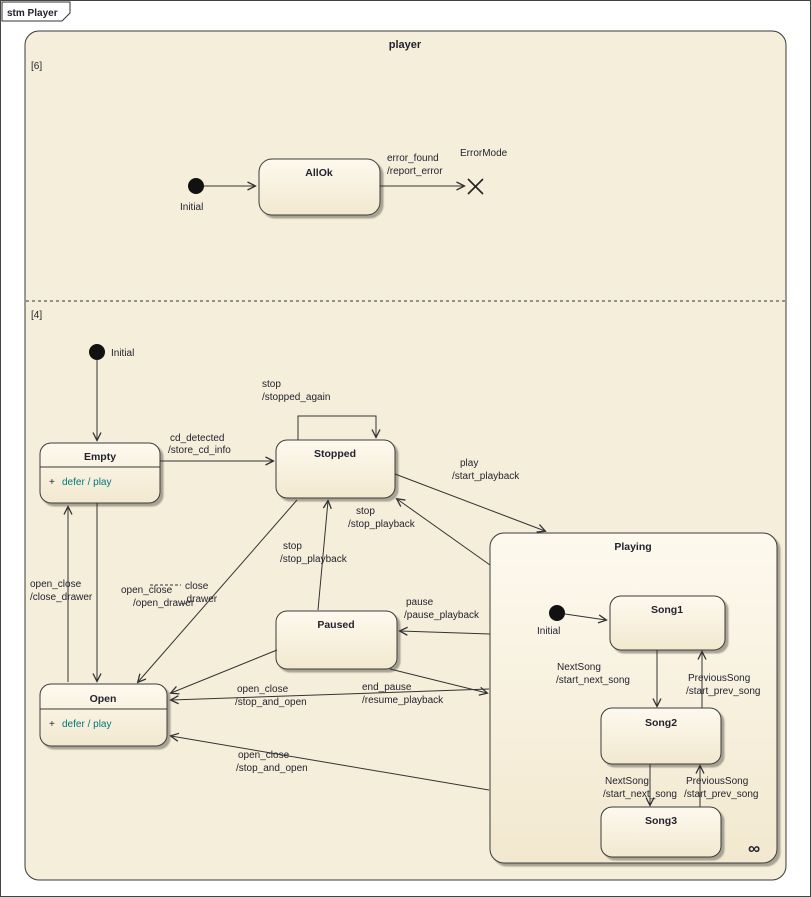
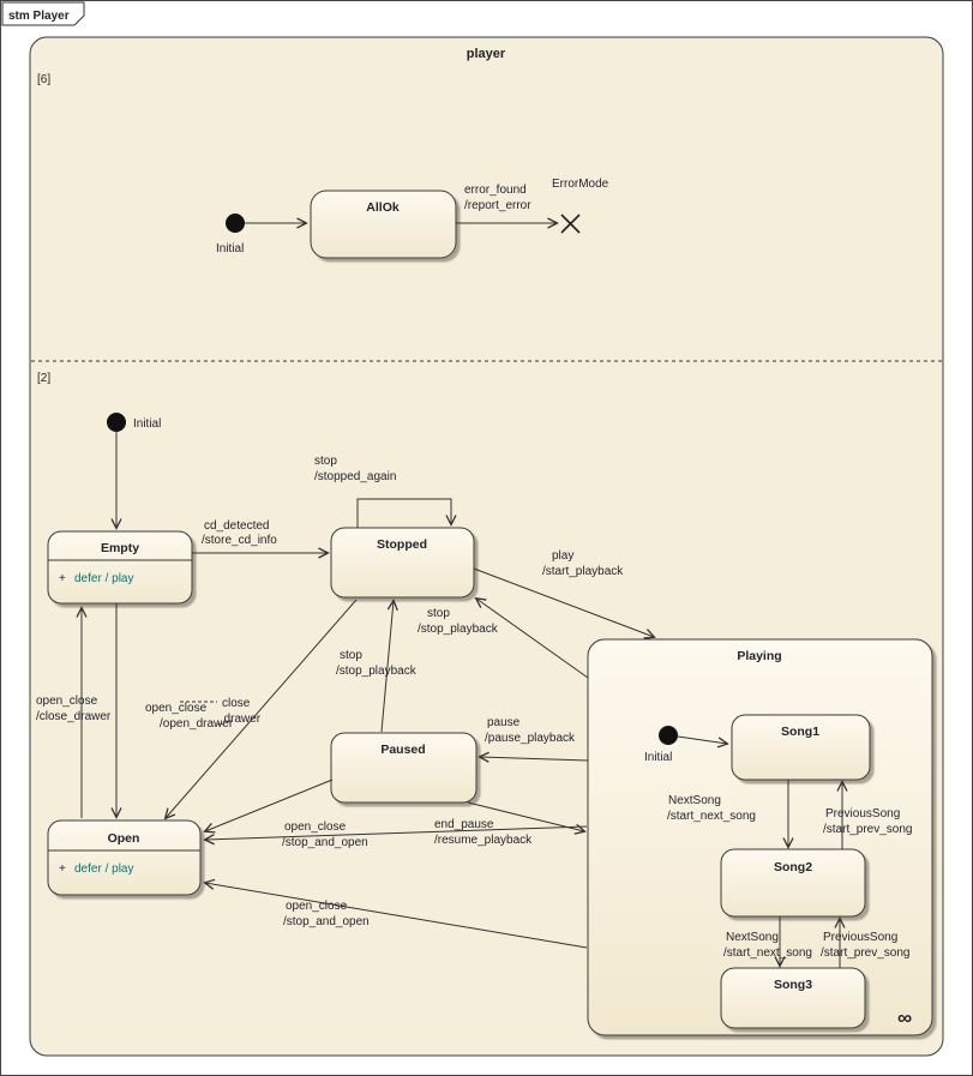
  stm Player
  player
  [6]
- [4]
+ [2]
  Initial
  AllOk
  error_found
  /report_error
  ErrorMode
  Initial
  Empty
  +
  defer / play
  Stopped
  stop
  /stopped_again
  cd_detected
  /store_cd_info
  Playing
  play
  /start_playback
  stop
  /stop_playback
  Paused
  stop
  /stop_playback
  pause
  /pause_playback
  end_pause
  /resume_playback
  Open
  +
  defer / play
  open_close
  /close_drawer
  open_close
  /open_drawer
  close
  _drawer
  open_close
  /stop_and_open
  open_close
  /stop_and_open
  Initial
  Song1
  NextSong
  /start_next_song
  PreviousSong
  /start_prev_song
  Song2
  NextSong
  /start_next_song
  PreviousSong
  /start_prev_song
  Song3
  ∞
